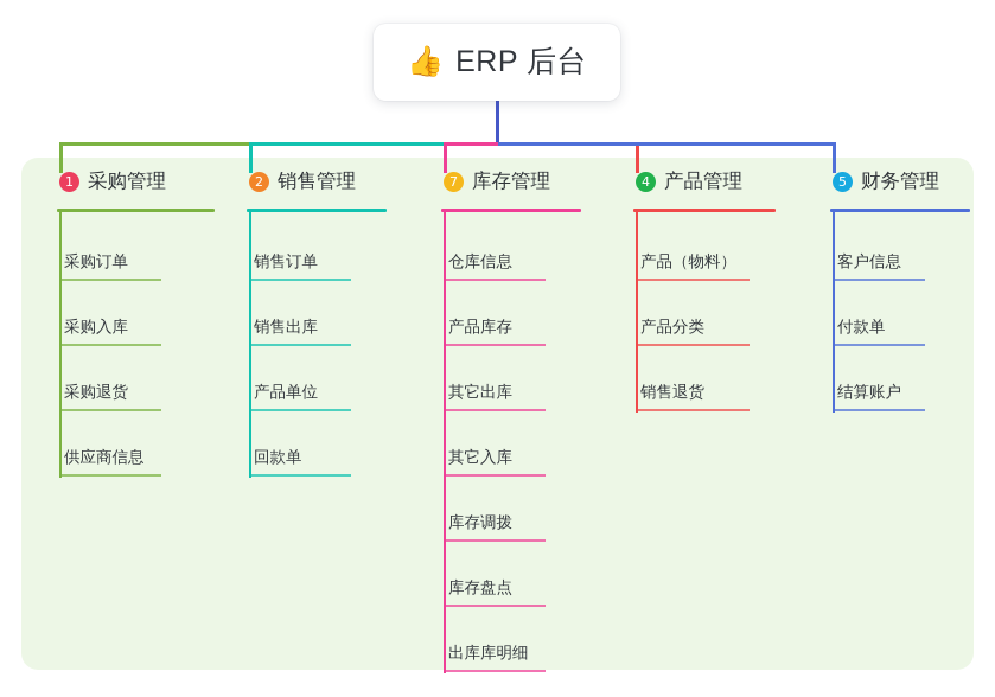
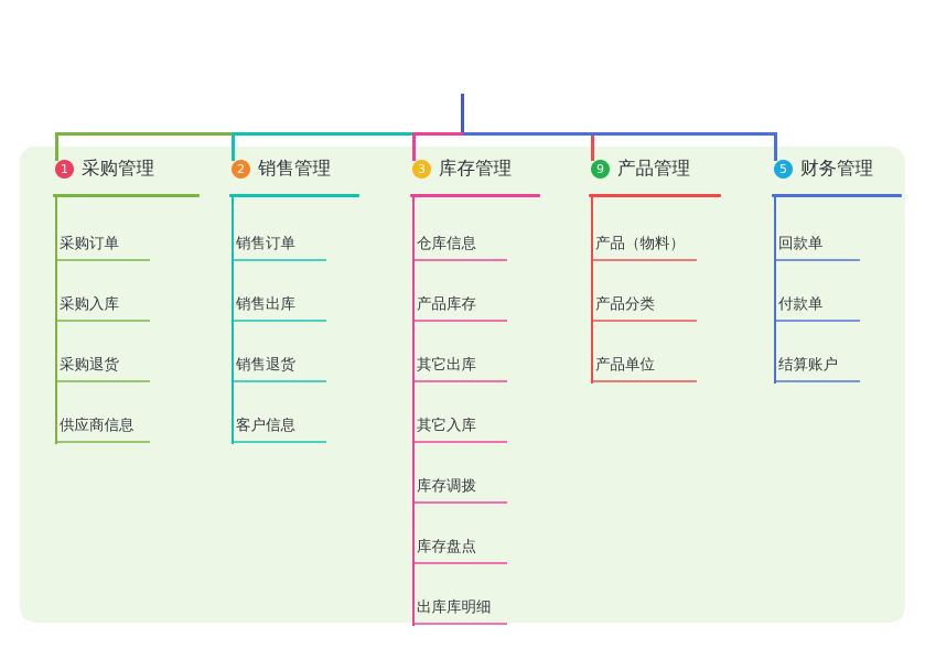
- 👍
- ERP 后台
  1
  采购管理
  采购订单
  采购入库
  采购退货
  供应商信息
  2
  销售管理
  销售订单
  销售出库
- 产品单位
+ 销售退货
- 回款单
+ 客户信息
- 7
+ 3
  库存管理
  仓库信息
  产品库存
  其它出库
  其它入库
  库存调拨
  库存盘点
  出库库明细
- 4
+ 9
  产品管理
  产品（物料）
  产品分类
- 销售退货
+ 产品单位
  5
  财务管理
- 客户信息
+ 回款单
  付款单
  结算账户
